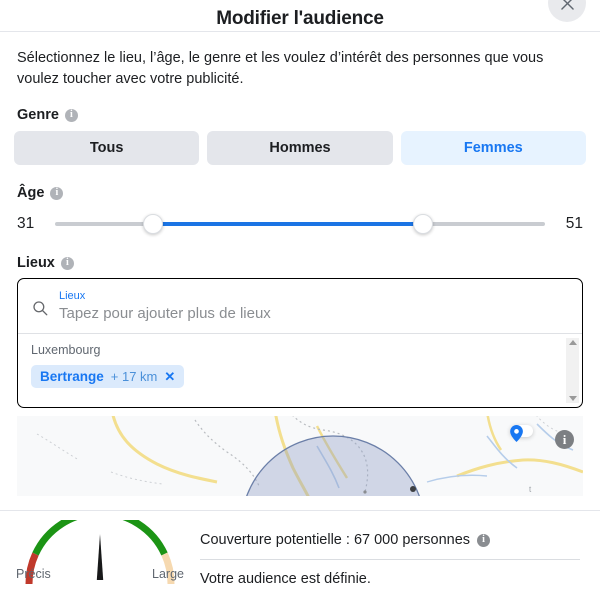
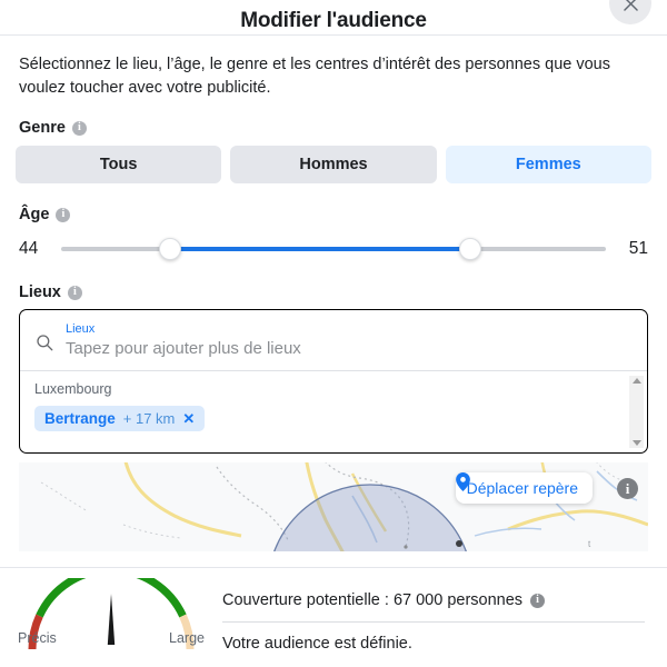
  Modifier l'audience
- Sélectionnez le lieu, l’âge, le genre et les voulez d’intérêt des personnes que vous voulez toucher avec votre publicité.
+ Sélectionnez le lieu, l’âge, le genre et les centres d’intérêt des personnes que vous voulez toucher avec votre publicité.
  Genre
  i
  Tous
  Hommes
  Femmes
  Âge
  i
- 31
+ 44
  51
  Lieux
  i
  Lieux
  Tapez pour ajouter plus de lieux
  Luxembourg
  Bertrange
  + 17 km
  ✕
  t
+ Déplacer repère
  i
  Précis
  Large
  Couverture potentielle : 67 000 personnes
  i
  Votre audience est définie.
